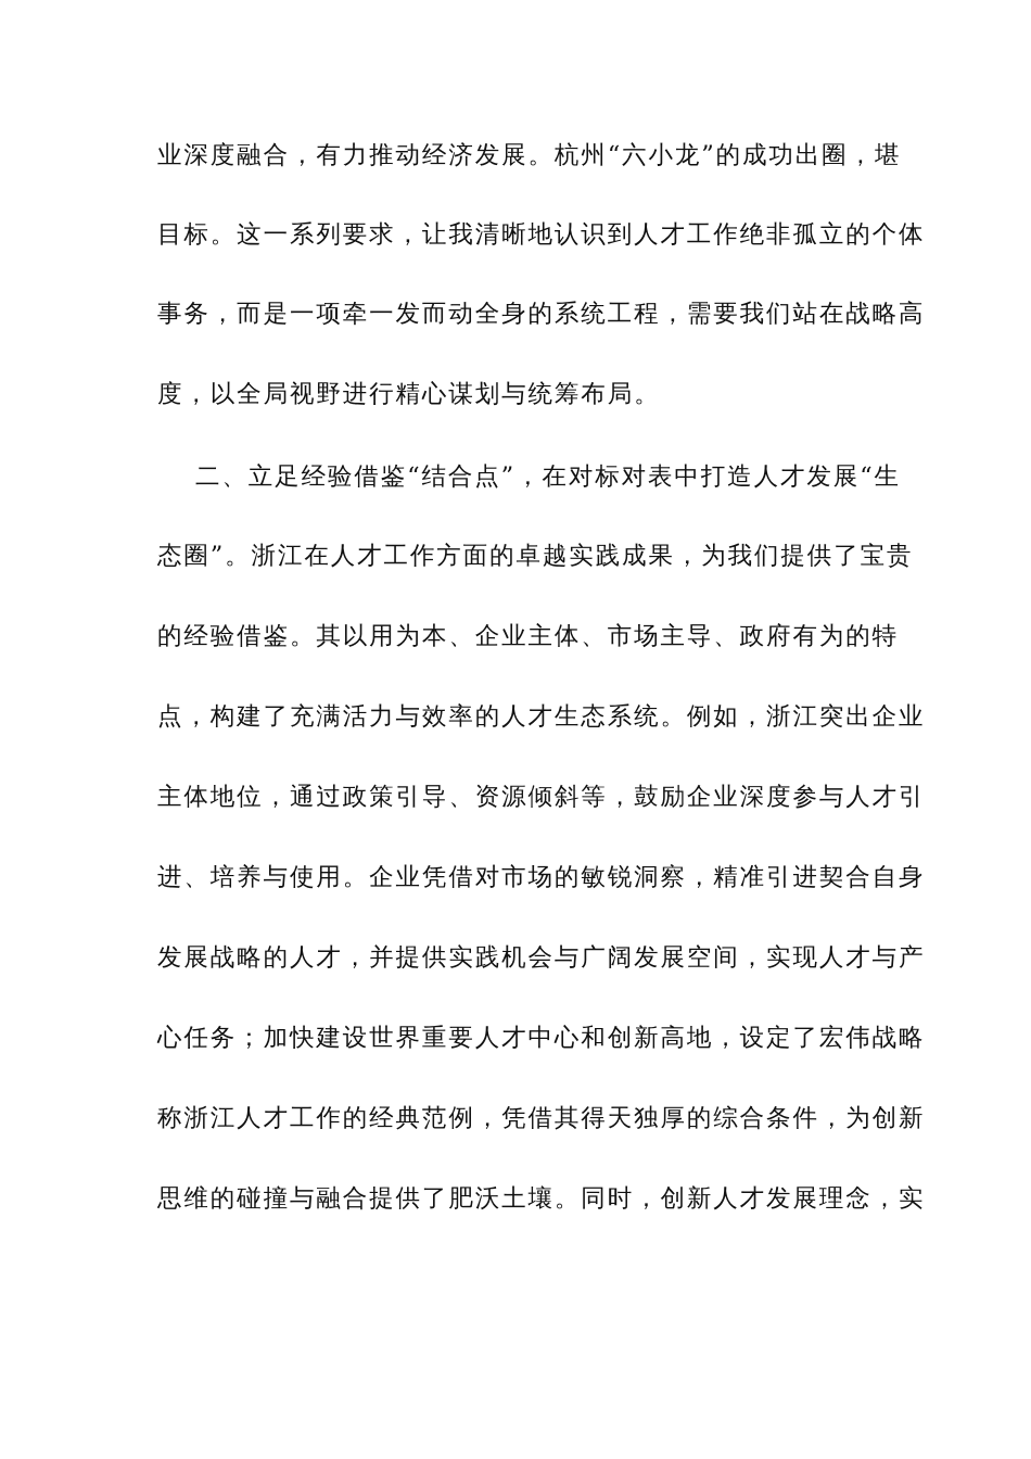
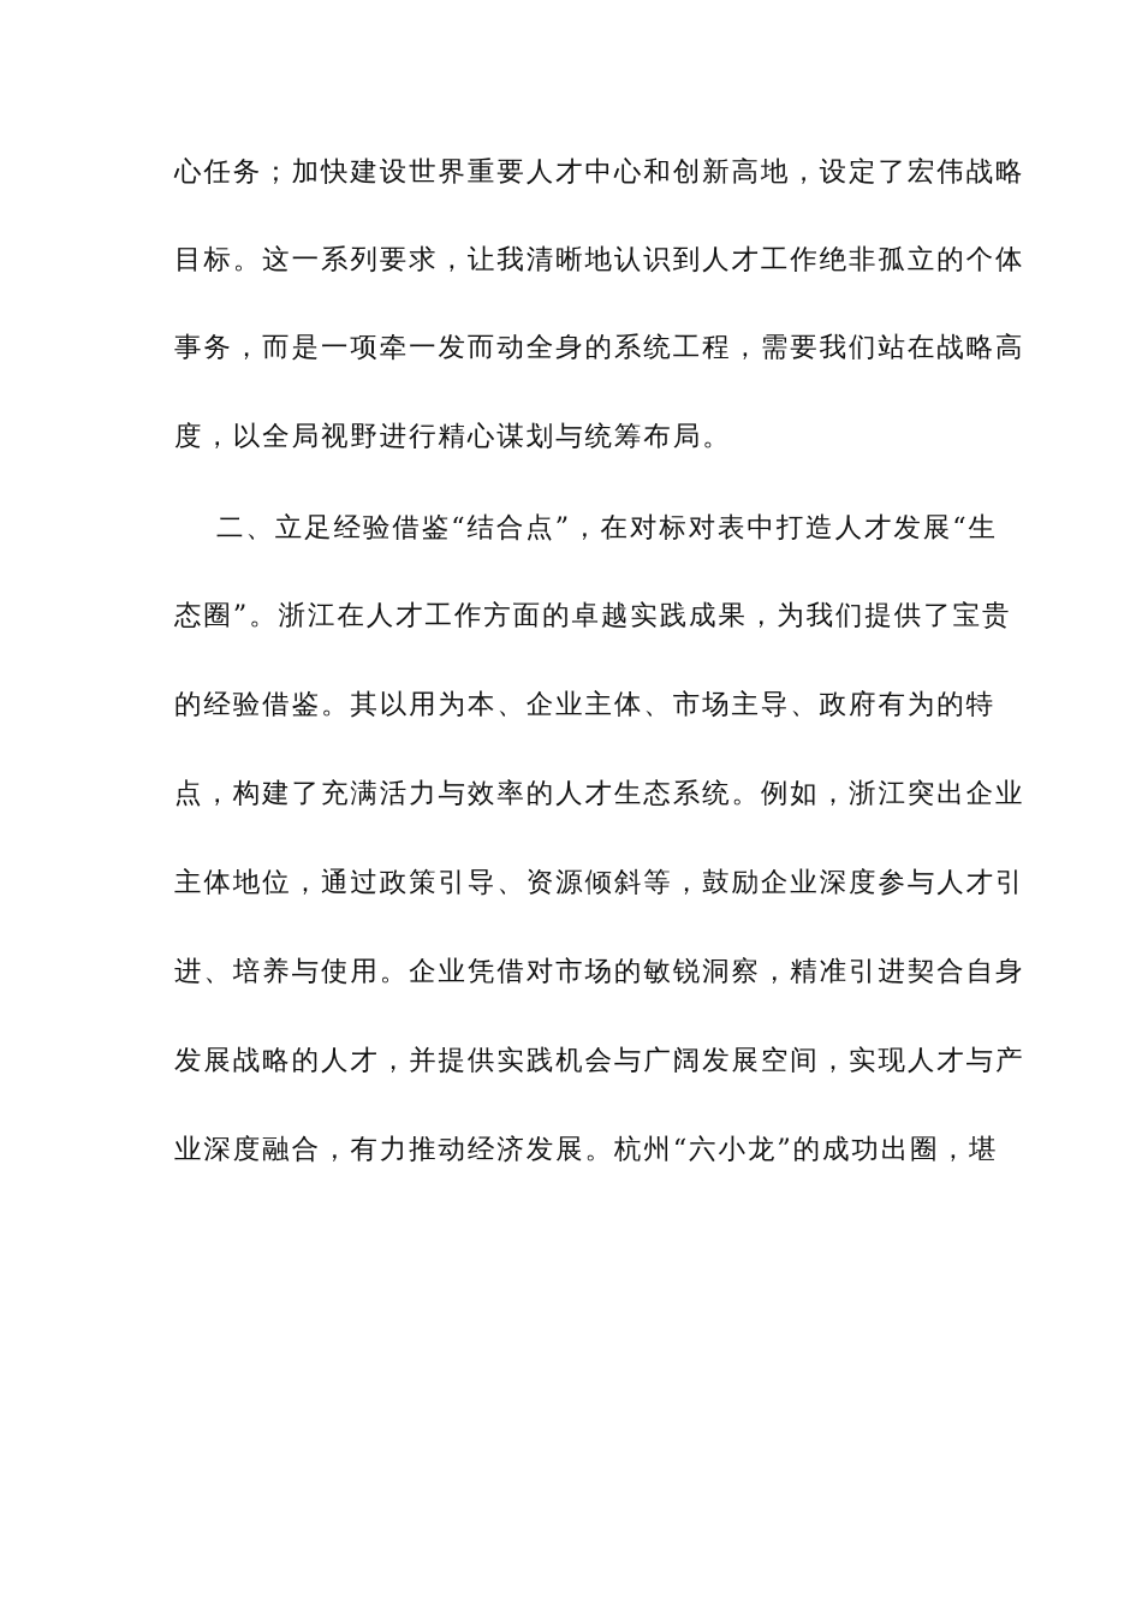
- 业深度融合，有力推动经济发展。杭州“六小龙”的成功出圈，堪
+ 心任务；加快建设世界重要人才中心和创新高地，设定了宏伟战略
  目标。这一系列要求，让我清晰地认识到人才工作绝非孤立的个体
  事务，而是一项牵一发而动全身的系统工程，需要我们站在战略高
  度，以全局视野进行精心谋划与统筹布局。
  二、立足经验借鉴“结合点”，在对标对表中打造人才发展“生
  态圈”。浙江在人才工作方面的卓越实践成果，为我们提供了宝贵
  的经验借鉴。其以用为本、企业主体、市场主导、政府有为的特
  点，构建了充满活力与效率的人才生态系统。例如，浙江突出企业
  主体地位，通过政策引导、资源倾斜等，鼓励企业深度参与人才引
  进、培养与使用。企业凭借对市场的敏锐洞察，精准引进契合自身
  发展战略的人才，并提供实践机会与广阔发展空间，实现人才与产
- 心任务；加快建设世界重要人才中心和创新高地，设定了宏伟战略
+ 业深度融合，有力推动经济发展。杭州“六小龙”的成功出圈，堪
- 称浙江人才工作的经典范例，凭借其得天独厚的综合条件，为创新
- 思维的碰撞与融合提供了肥沃土壤。同时，创新人才发展理念，实
